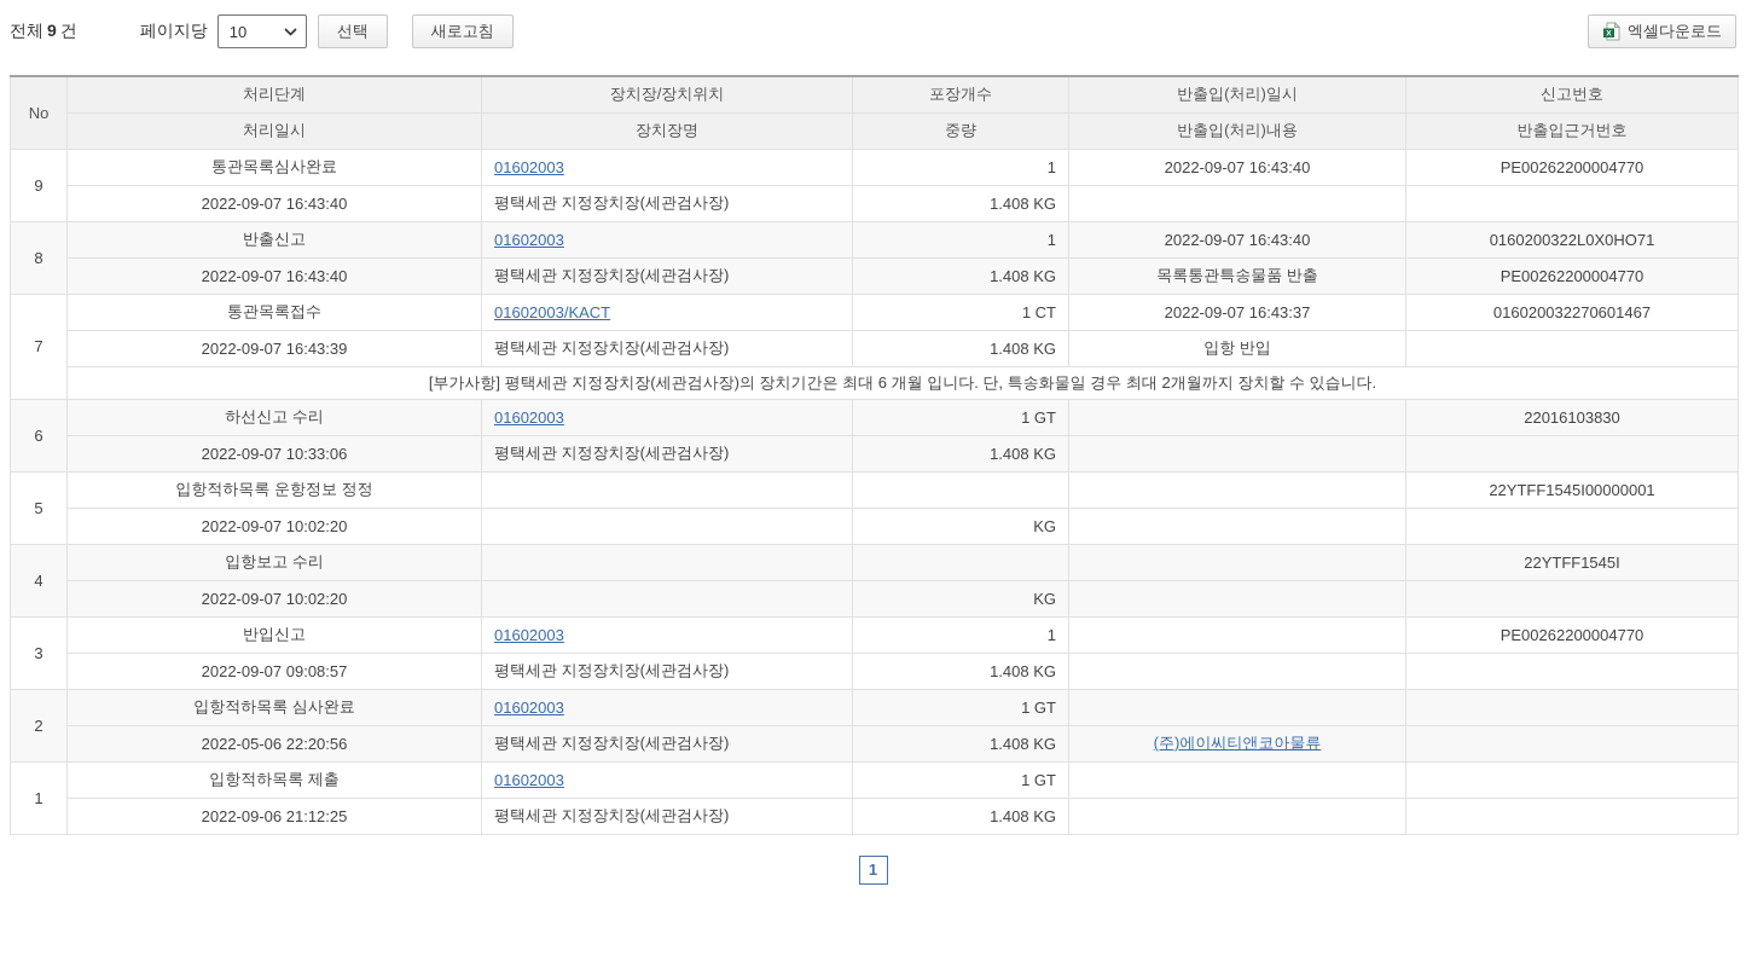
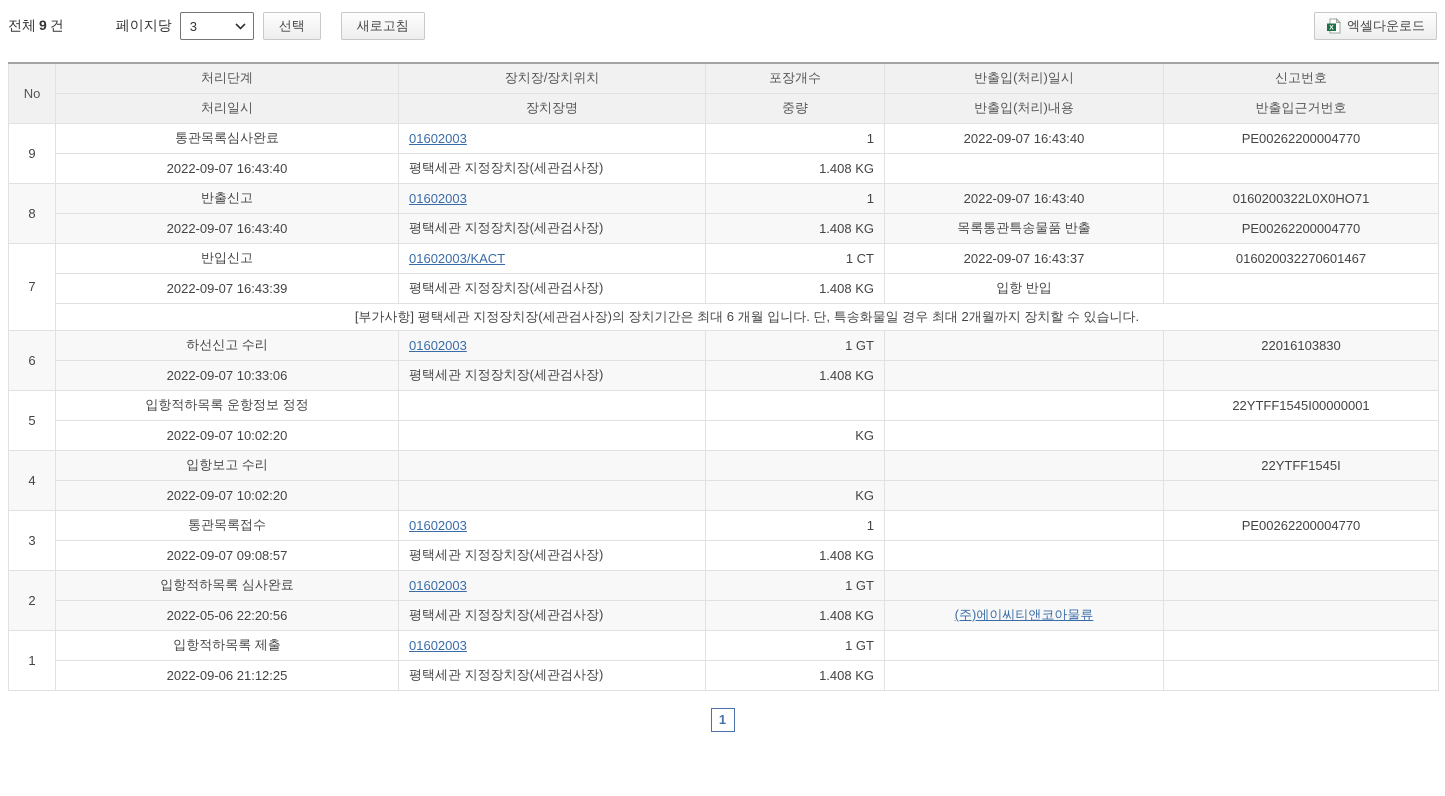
  전체 9 건
  페이지당
- 10
+ 3
  선택
  새로고침
  엑셀다운로드
  No	처리단계	장치장/장치위치	포장개수	반출입(처리)일시	신고번호
  처리일시	장치장명	중량	반출입(처리)내용	반출입근거번호
  9	통관목록심사완료	01602003	1	2022-09-07 16:43:40	PE00262200004770
  2022-09-07 16:43:40	평택세관 지정장치장(세관검사장)	1.408 KG
  8	반출신고	01602003	1	2022-09-07 16:43:40	0160200322L0X0HO71
  2022-09-07 16:43:40	평택세관 지정장치장(세관검사장)	1.408 KG	목록통관특송물품 반출	PE00262200004770
- 7	통관목록접수	01602003/KACT	1 CT	2022-09-07 16:43:37	016020032270601467
+ 7	반입신고	01602003/KACT	1 CT	2022-09-07 16:43:37	016020032270601467
  2022-09-07 16:43:39	평택세관 지정장치장(세관검사장)	1.408 KG	입항 반입
  [부가사항] 평택세관 지정장치장(세관검사장)의 장치기간은 최대 6 개월 입니다. 단, 특송화물일 경우 최대 2개월까지 장치할 수 있습니다.
  6	하선신고 수리	01602003	1 GT		22016103830
  2022-09-07 10:33:06	평택세관 지정장치장(세관검사장)	1.408 KG
  5	입항적하목록 운항정보 정정				22YTFF1545I00000001
  2022-09-07 10:02:20		KG
  4	입항보고 수리				22YTFF1545I
  2022-09-07 10:02:20		KG
- 3	반입신고	01602003	1		PE00262200004770
+ 3	통관목록접수	01602003	1		PE00262200004770
  2022-09-07 09:08:57	평택세관 지정장치장(세관검사장)	1.408 KG
  2	입항적하목록 심사완료	01602003	1 GT
  2022-05-06 22:20:56	평택세관 지정장치장(세관검사장)	1.408 KG	(주)에이씨티앤코아물류
  1	입항적하목록 제출	01602003	1 GT
  2022-09-06 21:12:25	평택세관 지정장치장(세관검사장)	1.408 KG
  1
